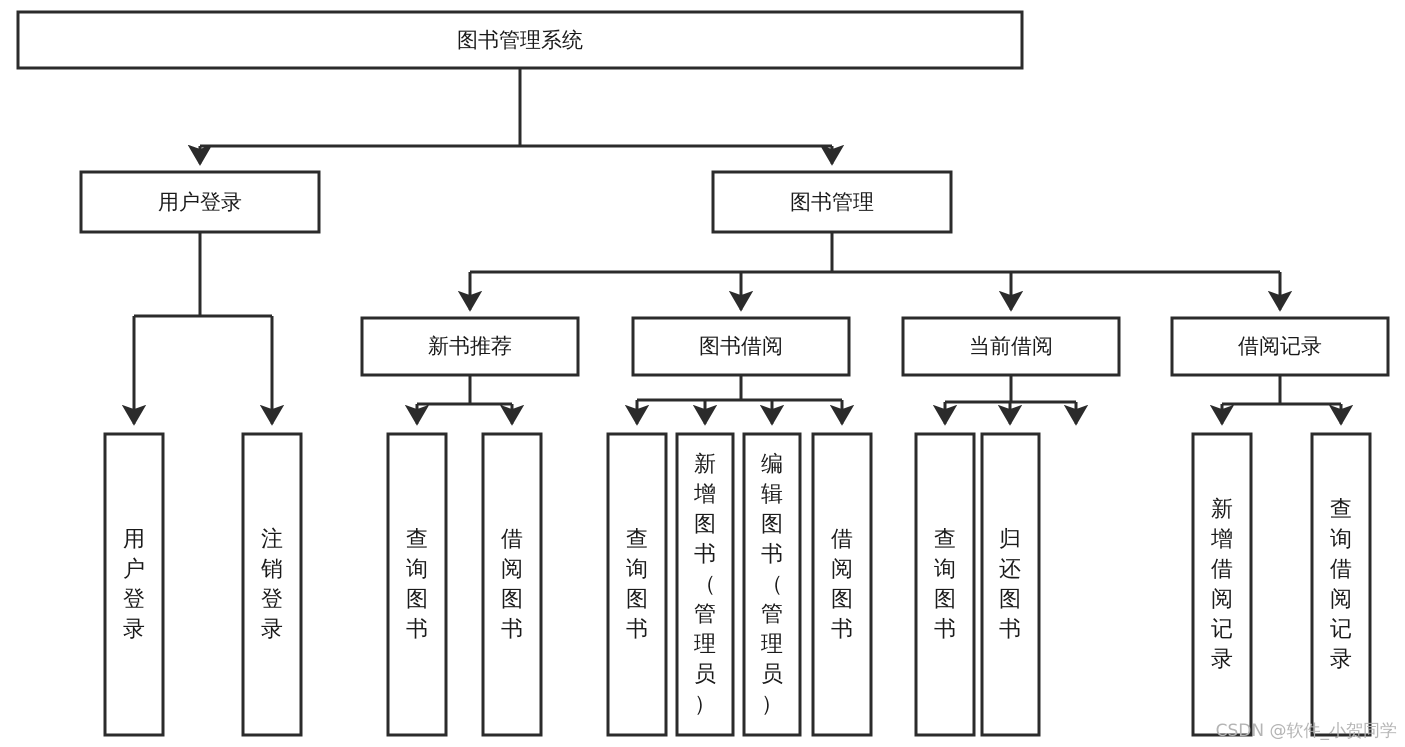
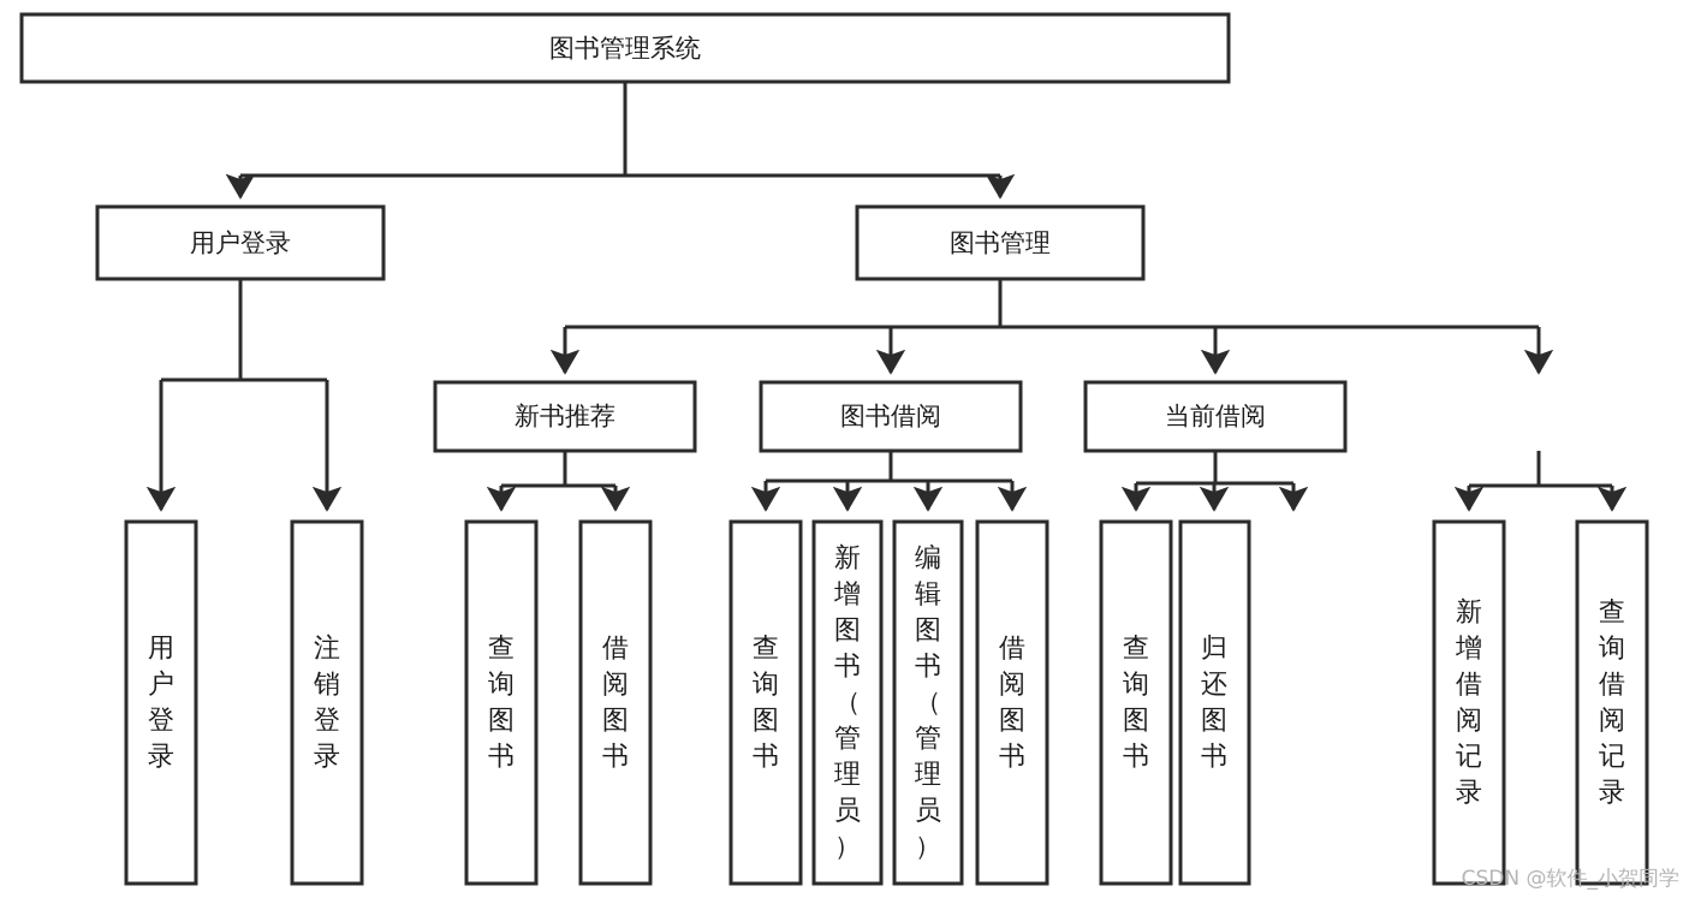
  图书管理系统
  用户登录
  图书管理
  新书推荐
  图书借阅
  当前借阅
- 借阅记录
  用户登录
  注销登录
  查询图书
  借阅图书
  查询图书
  新增图书（管理员）
  编辑图书（管理员）
  借阅图书
  查询图书
  归还图书
  新增借阅记录
  查询借阅记录
  CSDN @软件_小贺同学
